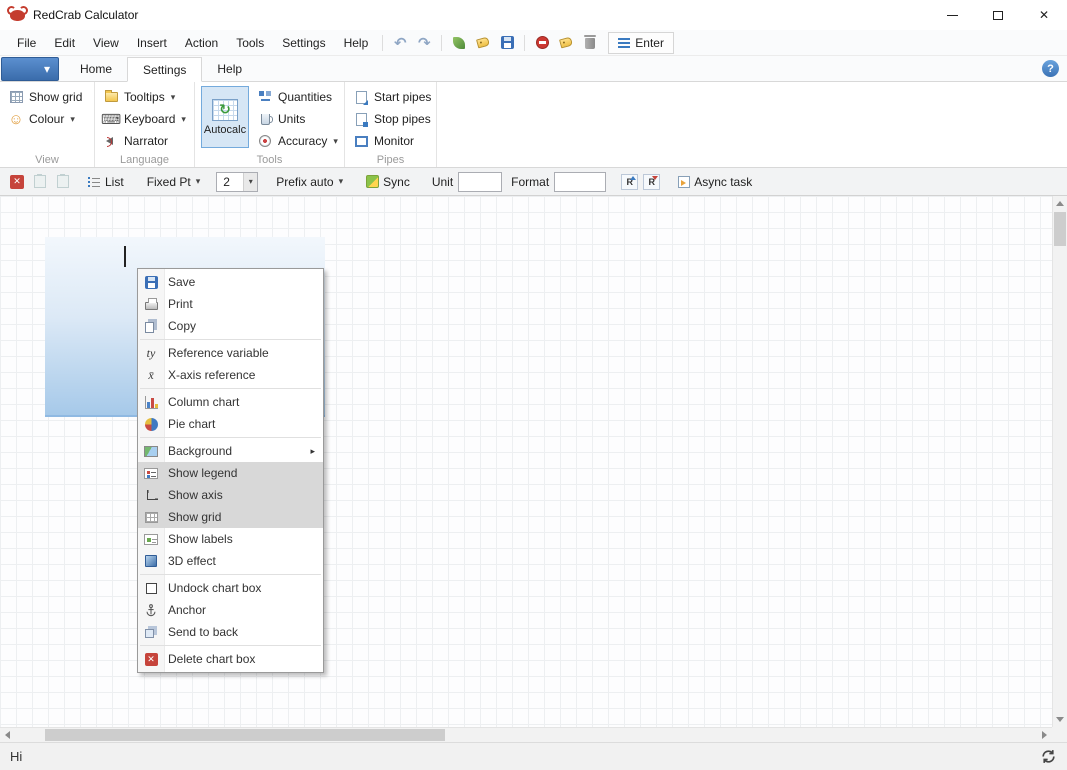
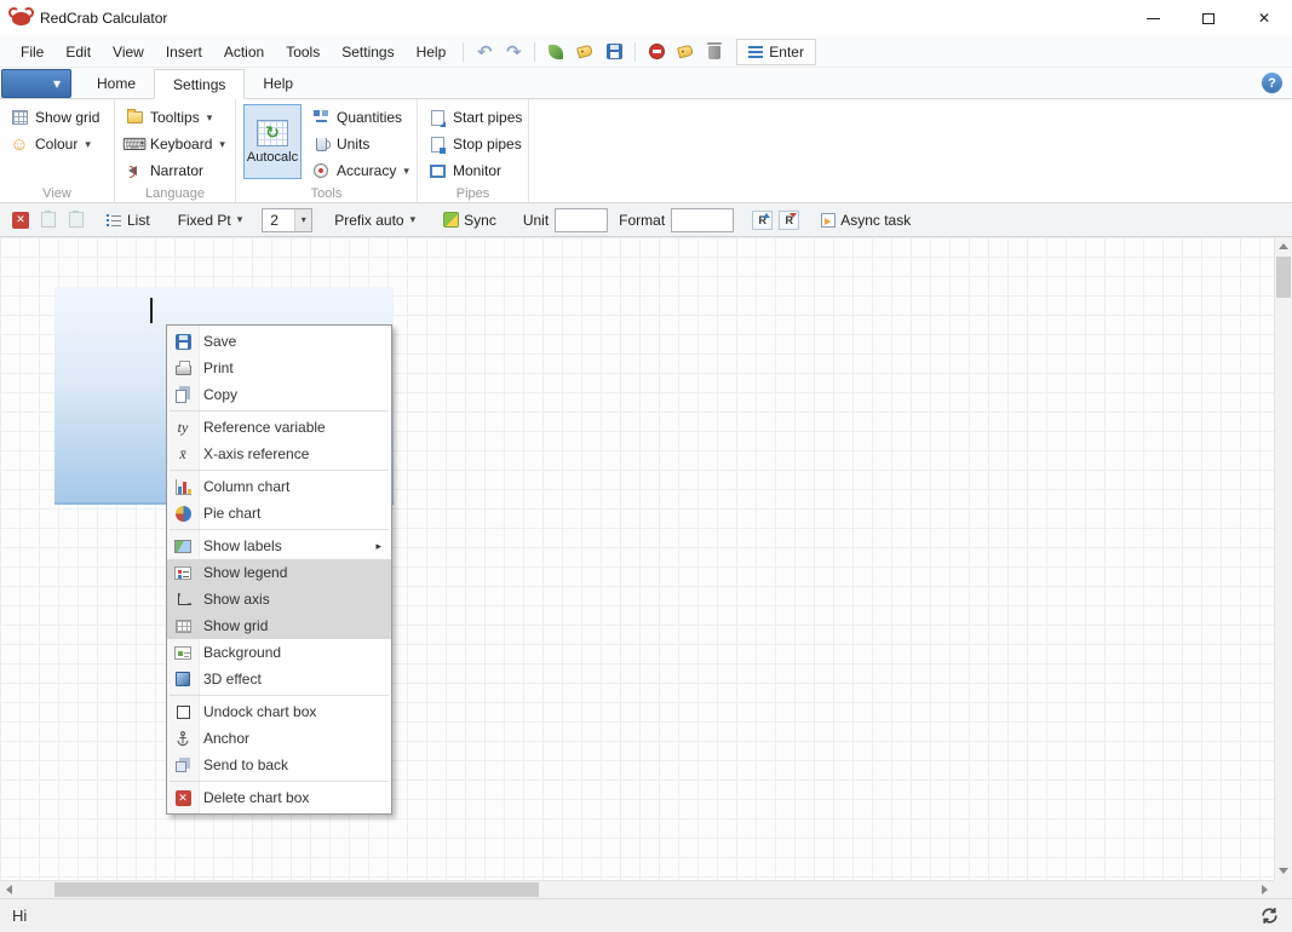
  RedCrab Calculator
  ✕
  File
  Edit
  View
  Insert
  Action
  Tools
  Settings
  Help
  ↶
  ↷
  Enter
  ▾
  Home
  Settings
  Help
  ?
  Show grid
  ☺
  Colour
  ▾
  View
  Tooltips
  ▾
  ⌨
  Keyboard
  ▾
  Narrator
  Language
  Autocalc
  Quantities
  Units
  Accuracy
  ▾
  Tools
  Start pipes
  Stop pipes
  Monitor
  Pipes
  ✕
  List
  Fixed Pt
  ▾
  2
  ▾
  Prefix auto
  ▾
  Sync
  Unit
  Format
  Async task
  Save
  Print
  Copy
  ty
  Reference variable
  x̄
  X-axis reference
  Column chart
  Pie chart
- Background
+ Show labels
  ▸
  Show legend
  Show axis
  Show grid
- Show labels
+ Background
  3D effect
  Undock chart box
  Anchor
  Send to back
  ✕
  Delete chart box
  Hi
